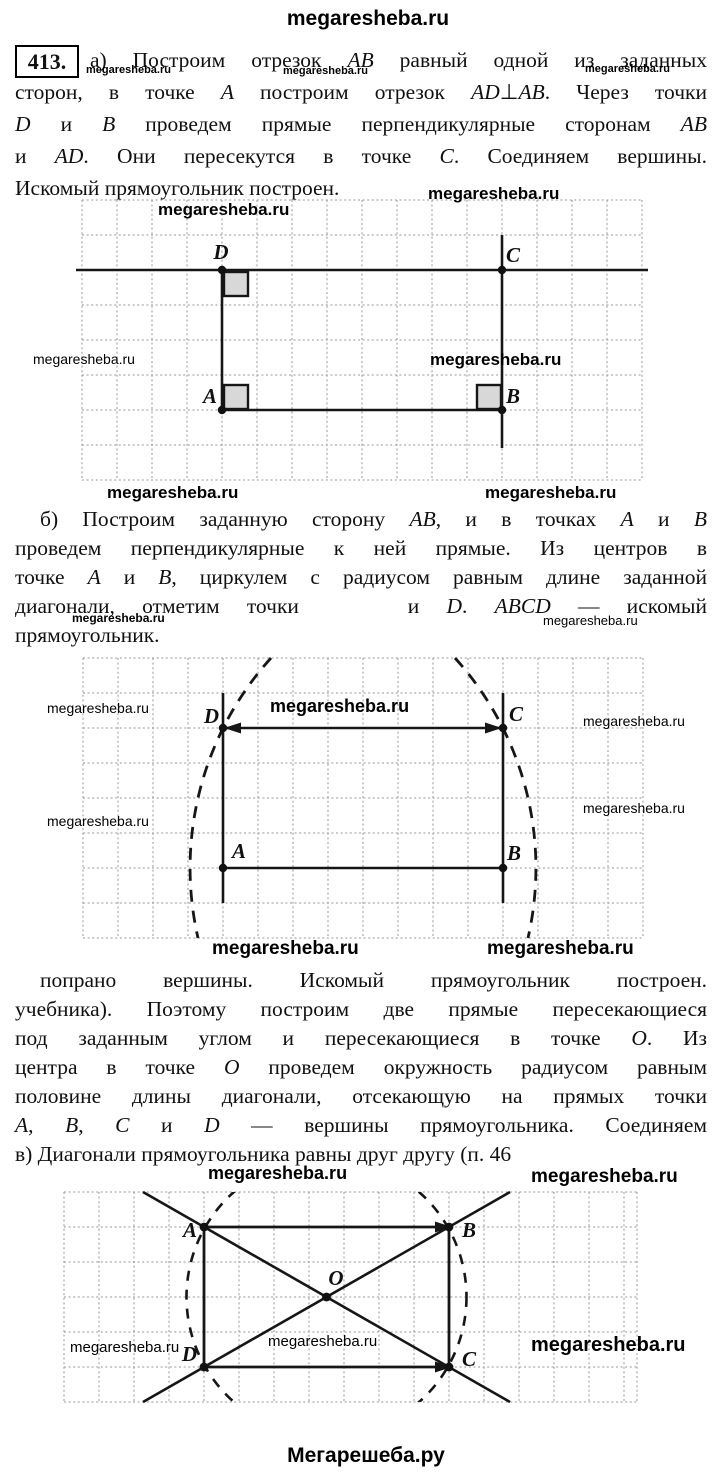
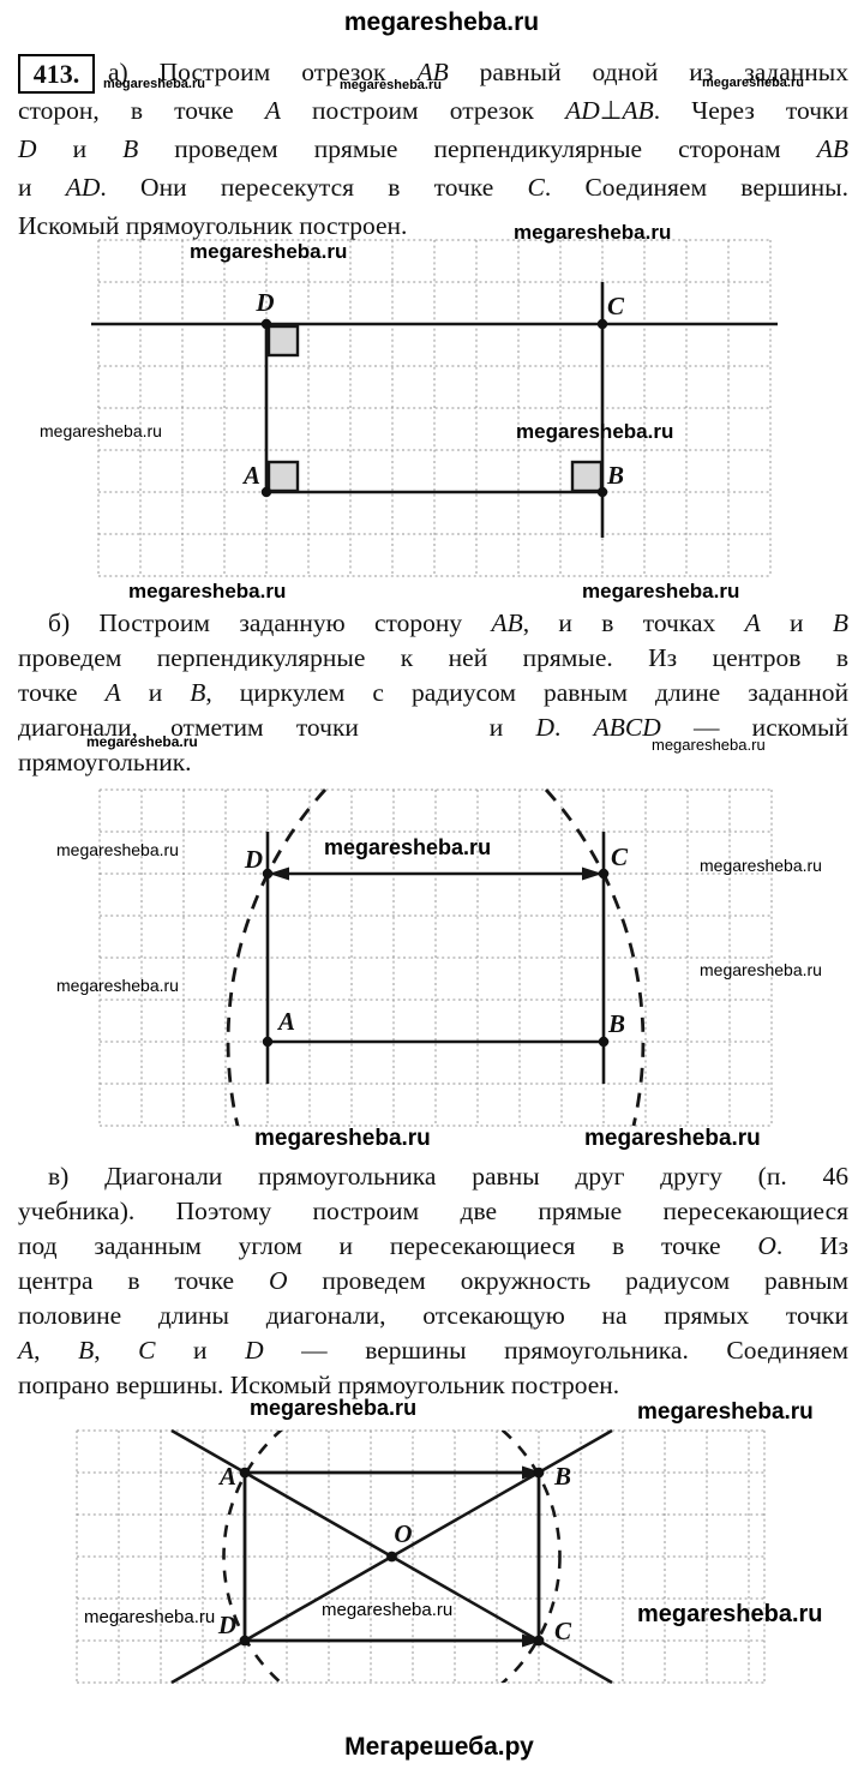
  megaresheba.ru
  413.
  а) Построим отрезок AB равный одной из заданных
  сторон, в точке A построим отрезок AD⊥AB. Через точки
  D и B проведем прямые перпендикулярные сторонам AB
  и AD. Они пересекутся в точке C. Соединяем вершины.
  Искомый прямоугольник построен.
  D
  C
  A
  B
  б) Построим заданную сторону AB, и в точках A и B
  проведем перпендикулярные к ней прямые. Из центров в
  точке A и B, циркулем с радиусом равным длине заданной
  диагонали, отметим точки и D. ABCD — искомый
  прямоугольник.
  D
  C
  A
  B
- попрано вершины. Искомый прямоугольник построен.
+ в) Диагонали прямоугольника равны друг другу (п. 46
  учебника). Поэтому построим две прямые пересекающиеся
  под заданным углом и пересекающиеся в точке O. Из
  центра в точке O проведем окружность радиусом равным
  половине длины диагонали, отсекающую на прямых точки
  A, B, C и D — вершины прямоугольника. Соединяем
- в) Диагонали прямоугольника равны друг другу (п. 46
+ попрано вершины. Искомый прямоугольник построен.
  A
  B
  D
  C
  O
  megaresheba.ru
  megaresheba.ru
  megaresheba.ru
  megaresheba.ru
  megaresheba.ru
  megaresheba.ru
  megaresheba.ru
  megaresheba.ru
  megaresheba.ru
  megaresheba.ru
  megaresheba.ru
  megaresheba.ru
  megaresheba.ru
  megaresheba.ru
  megaresheba.ru
  megaresheba.ru
  megaresheba.ru
  megaresheba.ru
  megaresheba.ru
  megaresheba.ru
  megaresheba.ru
  megaresheba.ru
  megaresheba.ru
  Мегарешеба.ру
